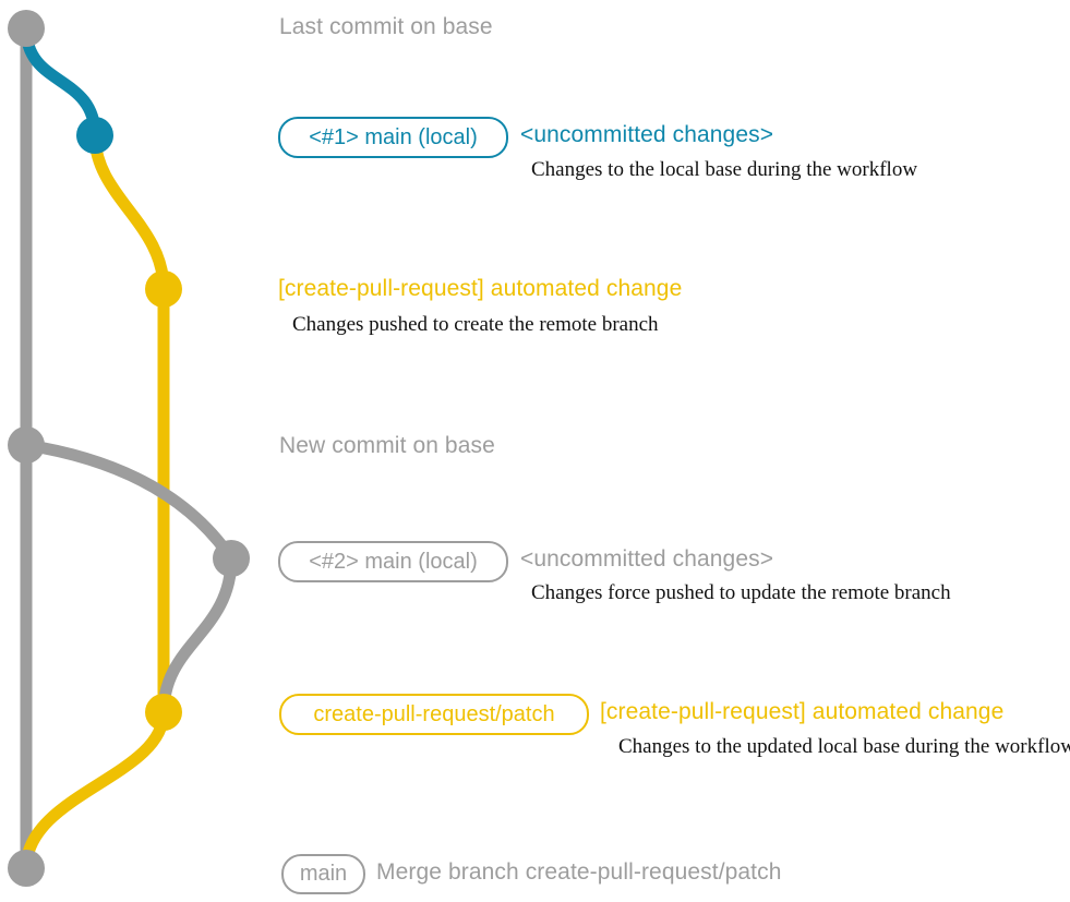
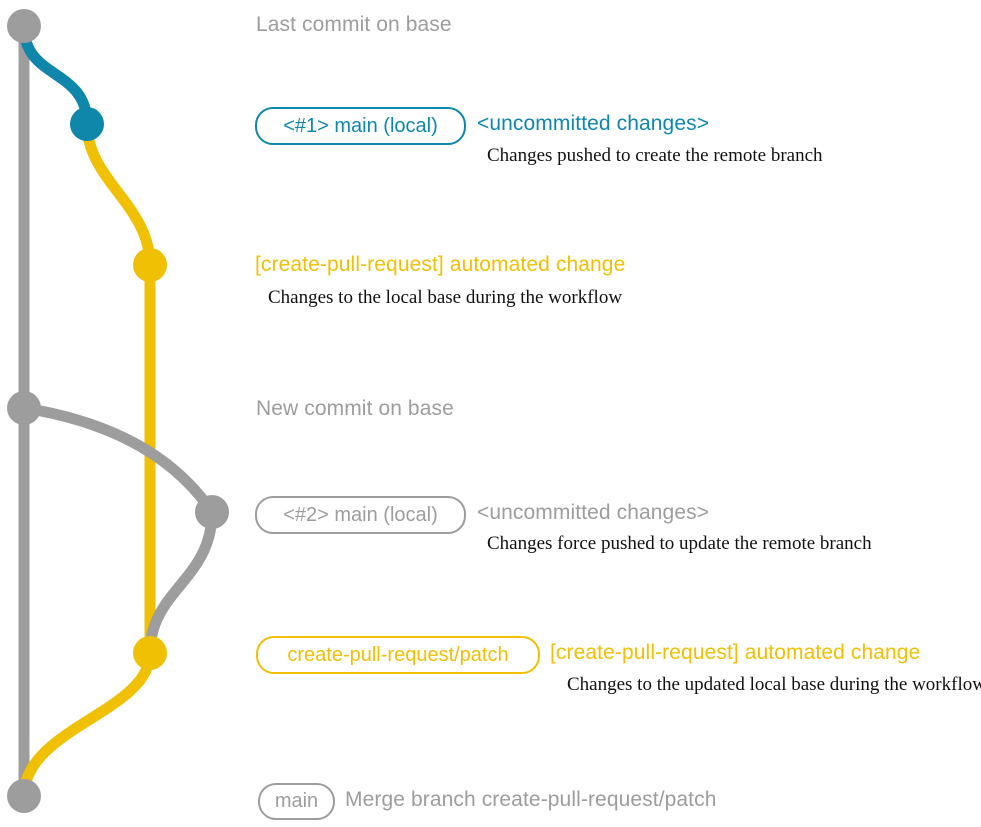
  Last commit on base
  <#1> main (local)
  <uncommitted changes>
- Changes to the local base during the workflow
+ Changes pushed to create the remote branch
  [create-pull-request] automated change
- Changes pushed to create the remote branch
+ Changes to the local base during the workflow
  New commit on base
  <#2> main (local)
  <uncommitted changes>
  Changes force pushed to update the remote branch
  create-pull-request/patch
  [create-pull-request] automated change
  Changes to the updated local base during the workflow
  main
  Merge branch create-pull-request/patch
